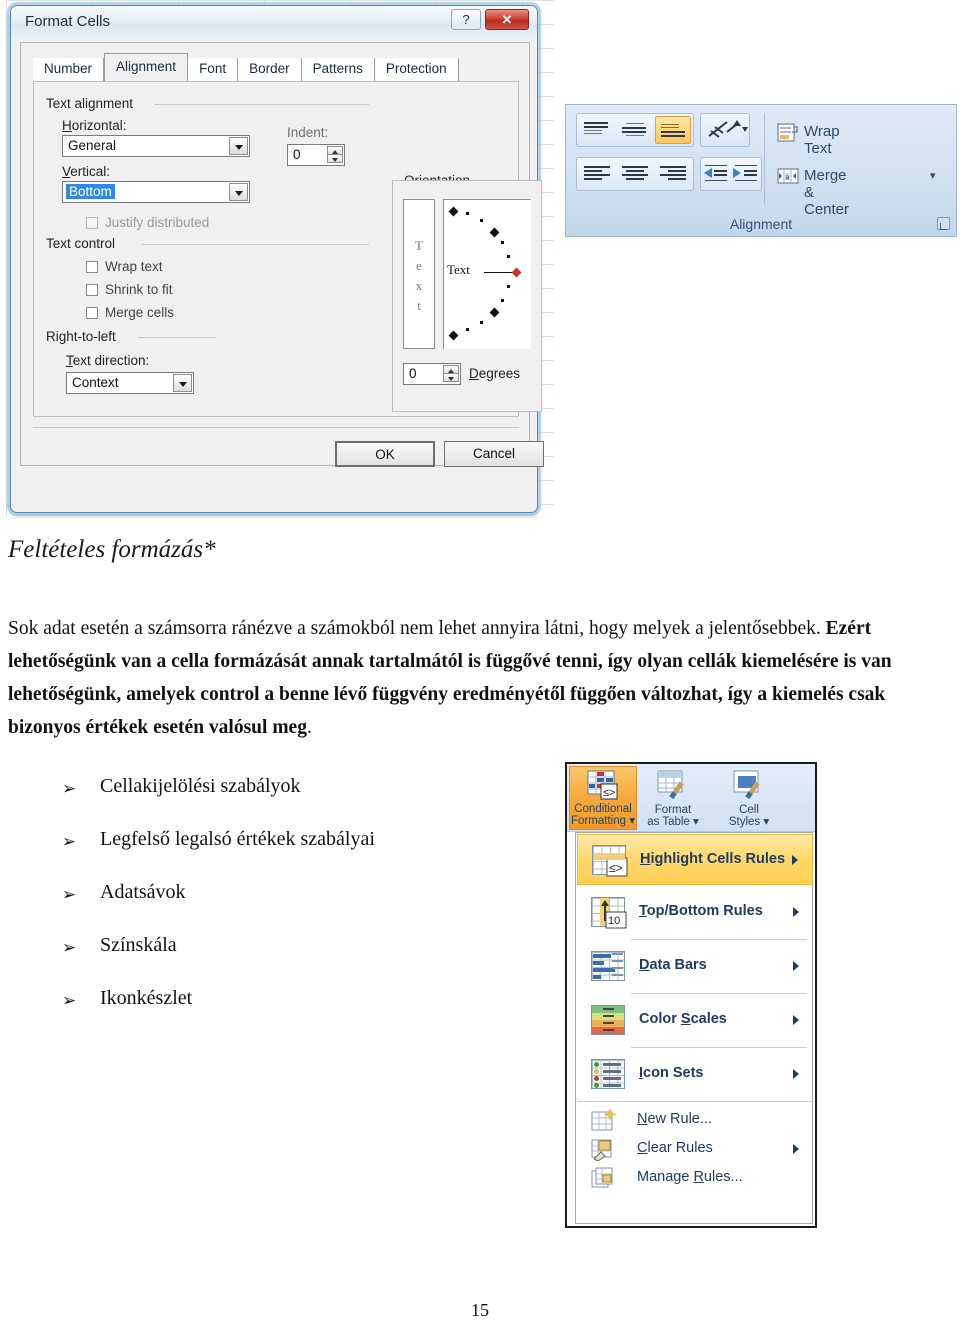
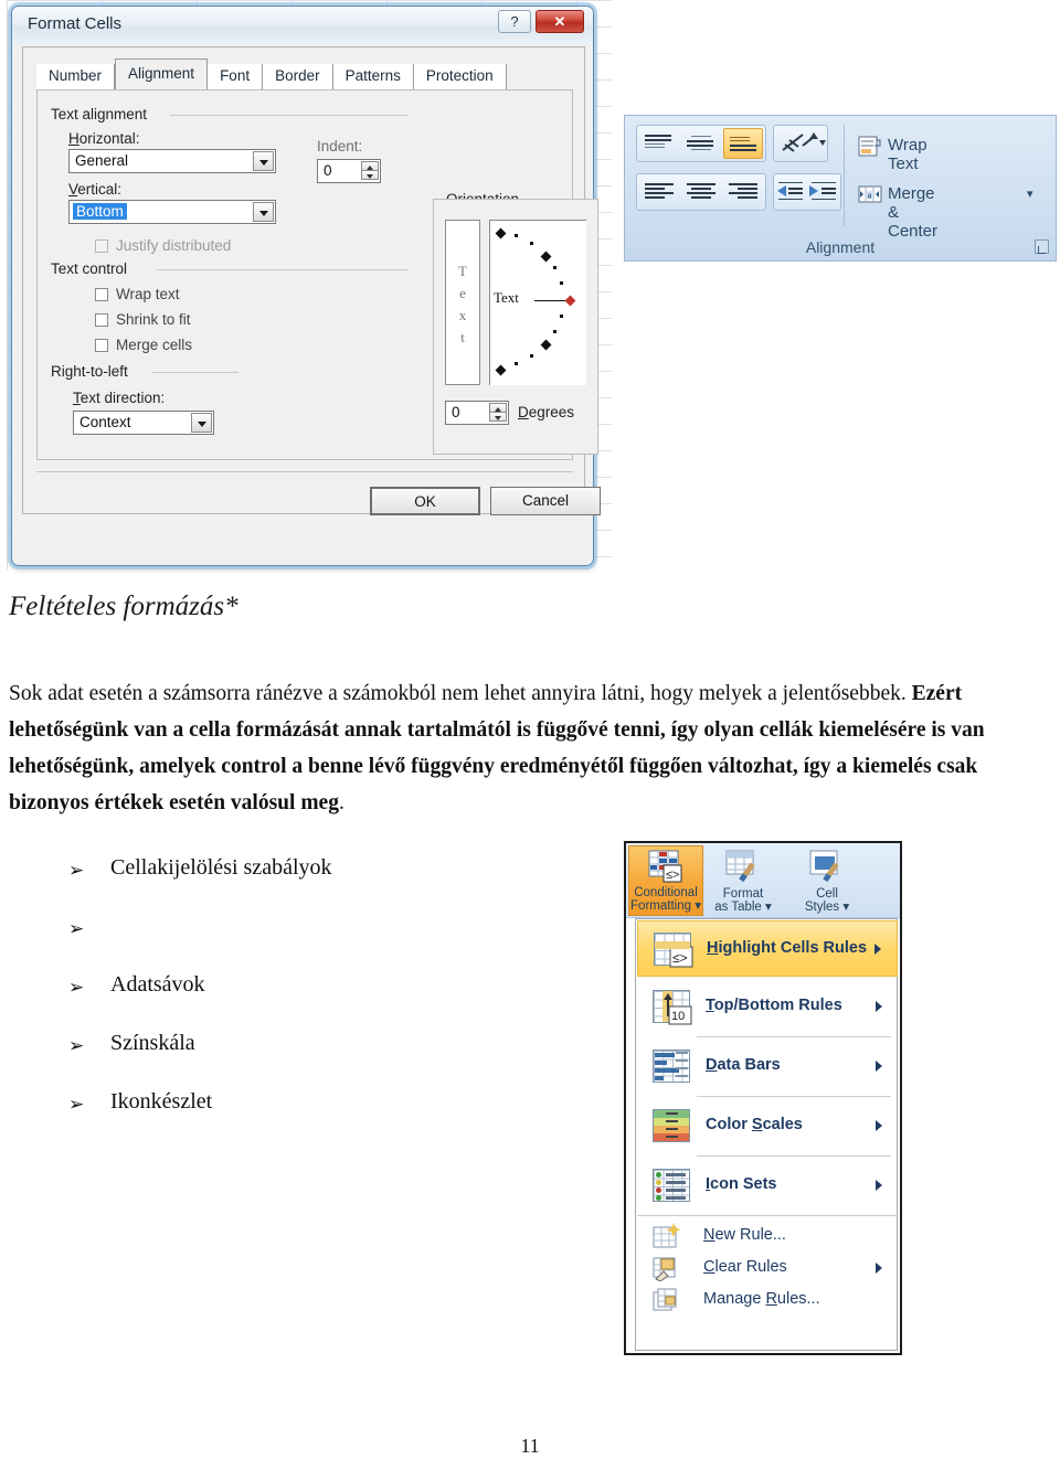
  Format Cells
  ?
  ✕
  Number Alignment Font Border Patterns Protection
  Text alignment
  Horizontal:
  General
  Vertical:
  Bottom
  Justify distributed
  Indent:
  0
  Text control
  Wrap text
  Shrink to fit
  Merge cells
  Right-to-left
  Text direction:
  Context
  T
  e
  x
  t
  Text
  0
  Degrees
  OK
  Cancel
  Wrap Text
  Merge & Center
  ▾
  Alignment
  Feltételes formázás*
  Sok adat esetén a számsorra ránézve a számokból nem lehet annyira látni, hogy melyek a jelentősebbek. Ezért lehetőségünk van a cella formázását annak tartalmától is függővé tenni, így olyan cellák kiemelésére is van lehetőségünk, amelyek control a benne lévő függvény eredményétől függően változhat, így a kiemelés csak bizonyos értékek esetén valósul meg.
  ➢
  Cellakijelölési szabályok
  ➢
- Legfelső legalsó értékek szabályai
  ➢
  Adatsávok
  ➢
  Színskála
  ➢
  Ikonkészlet
  ≤>
  Conditional
  Formatting ▾
  Format
  as Table ▾
  Cell
  Styles ▾
  ≤>
  Highlight Cells Rules
  10
  Top/Bottom Rules
  Data Bars
  Color Scales
  Icon Sets
  New Rule...
  Clear Rules
  Manage Rules...
- 15
+ 11
